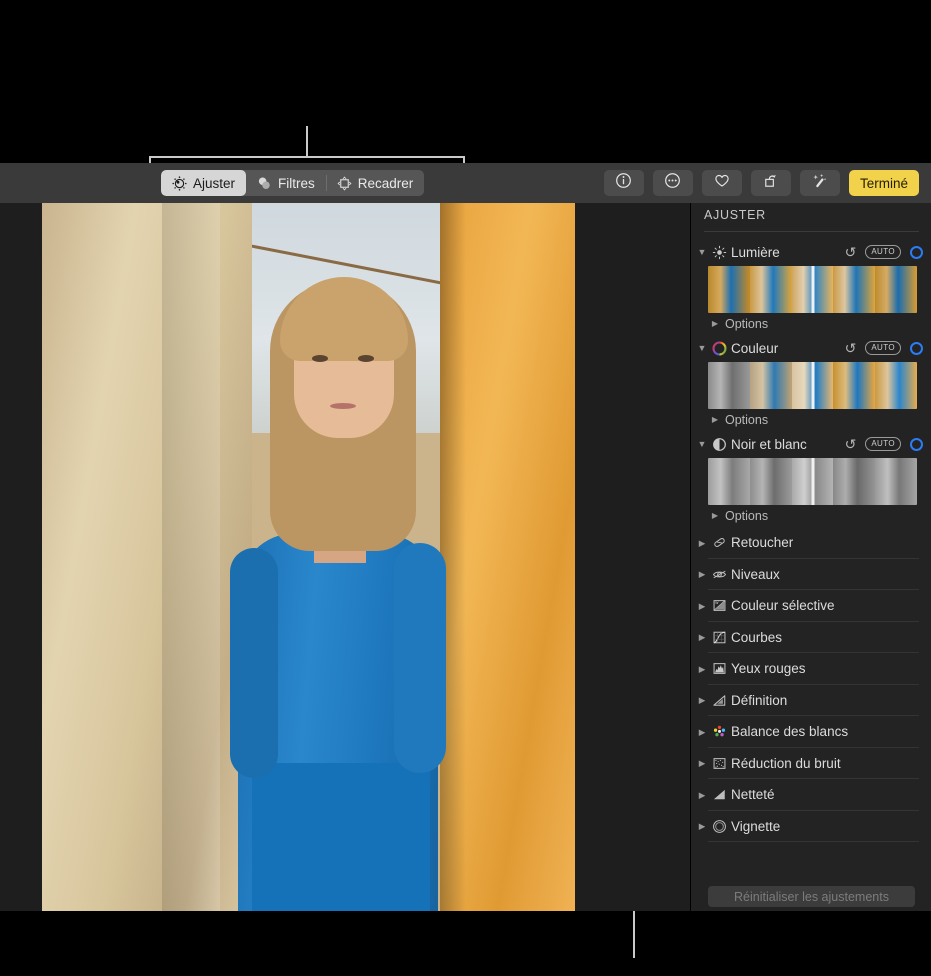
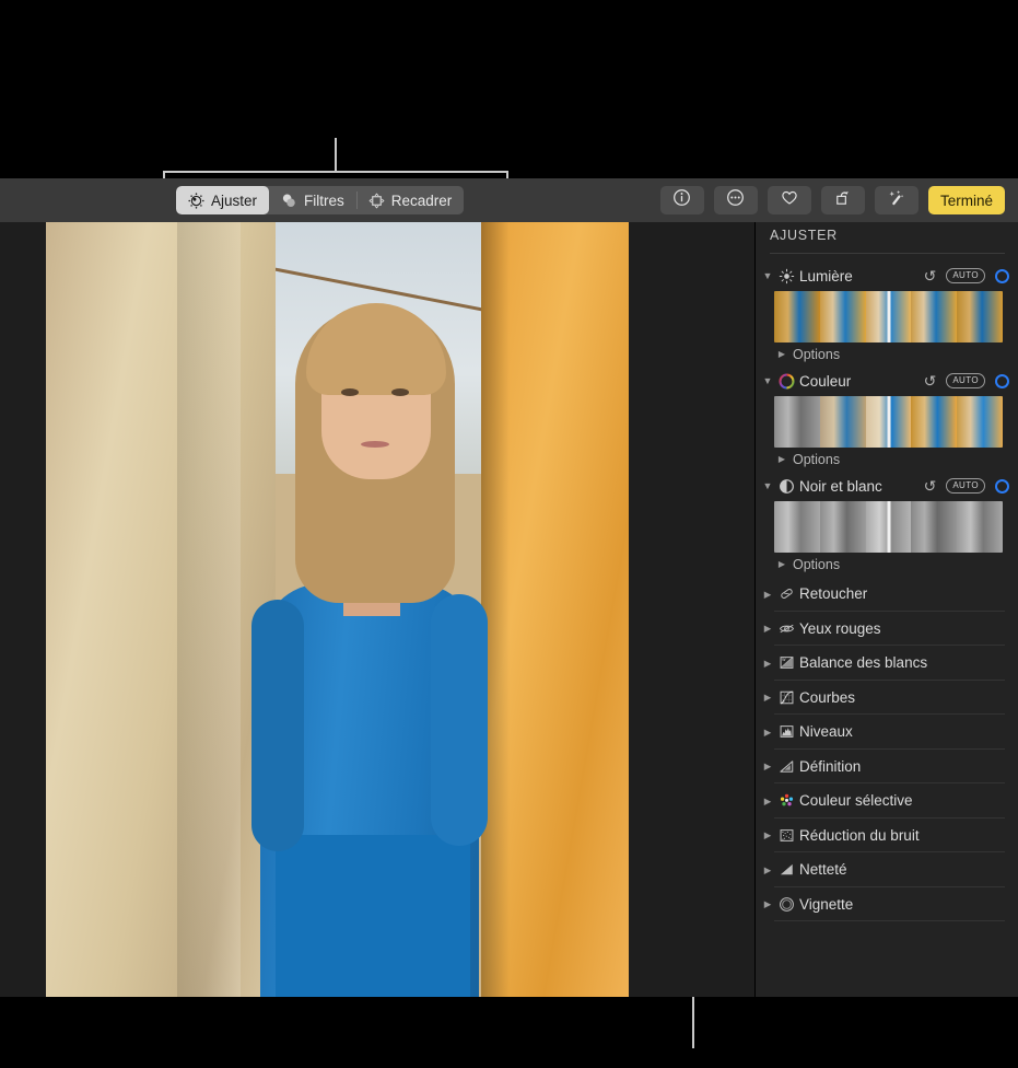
  Ajuster
  Filtres
  Recadrer
  Terminé
  AJUSTER
  ▼
  Lumière
  ↺
  AUTO
  ▶
  Options
  ▼
  Couleur
  ↺
  AUTO
  ▶
  Options
  ▼
  Noir et blanc
  ↺
  AUTO
  ▶
  Options
  ▶
  Retoucher
  ▶
- Niveaux
+ Yeux rouges
  ▶
- Couleur sélective
+ Balance des blancs
  ▶
  Courbes
  ▶
- Yeux rouges
+ Niveaux
  ▶
  Définition
  ▶
- Balance des blancs
+ Couleur sélective
  ▶
  Réduction du bruit
  ▶
  Netteté
  ▶
  Vignette
- Réinitialiser les ajustements
